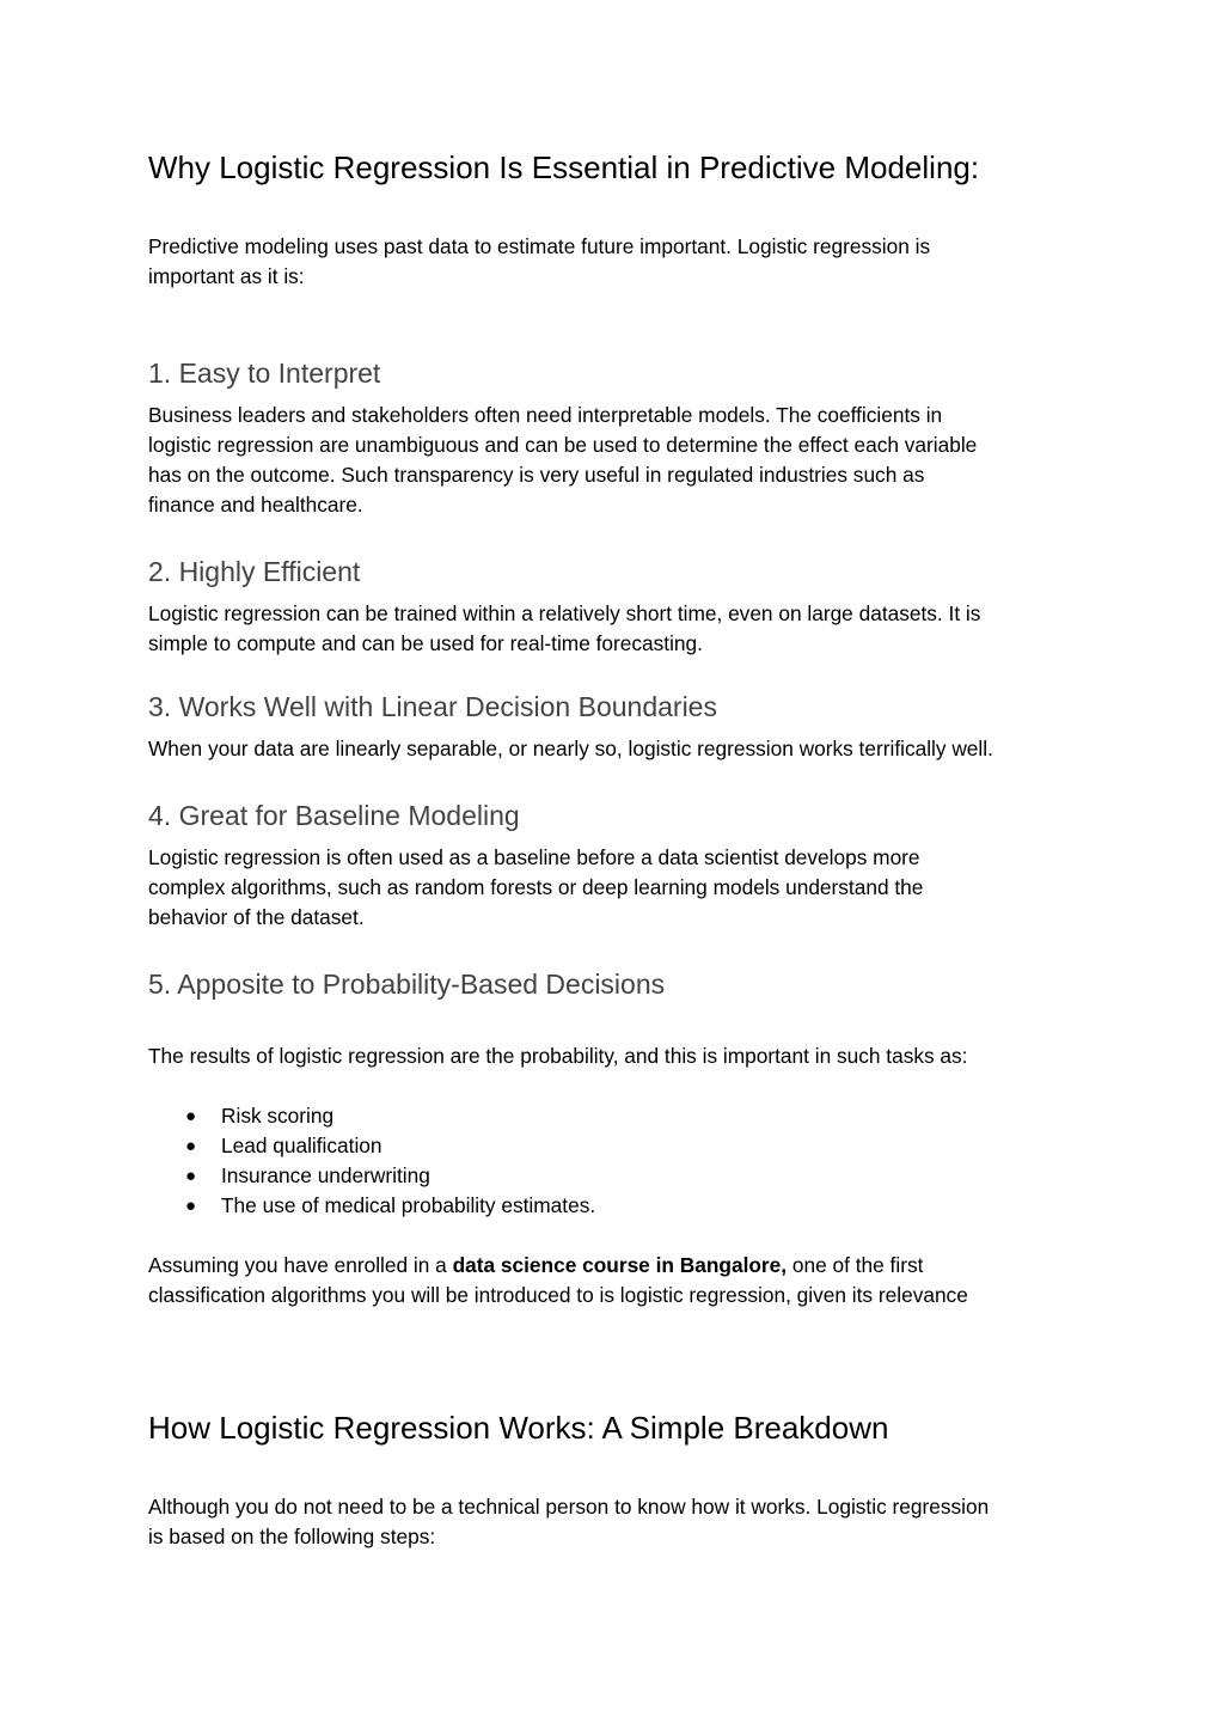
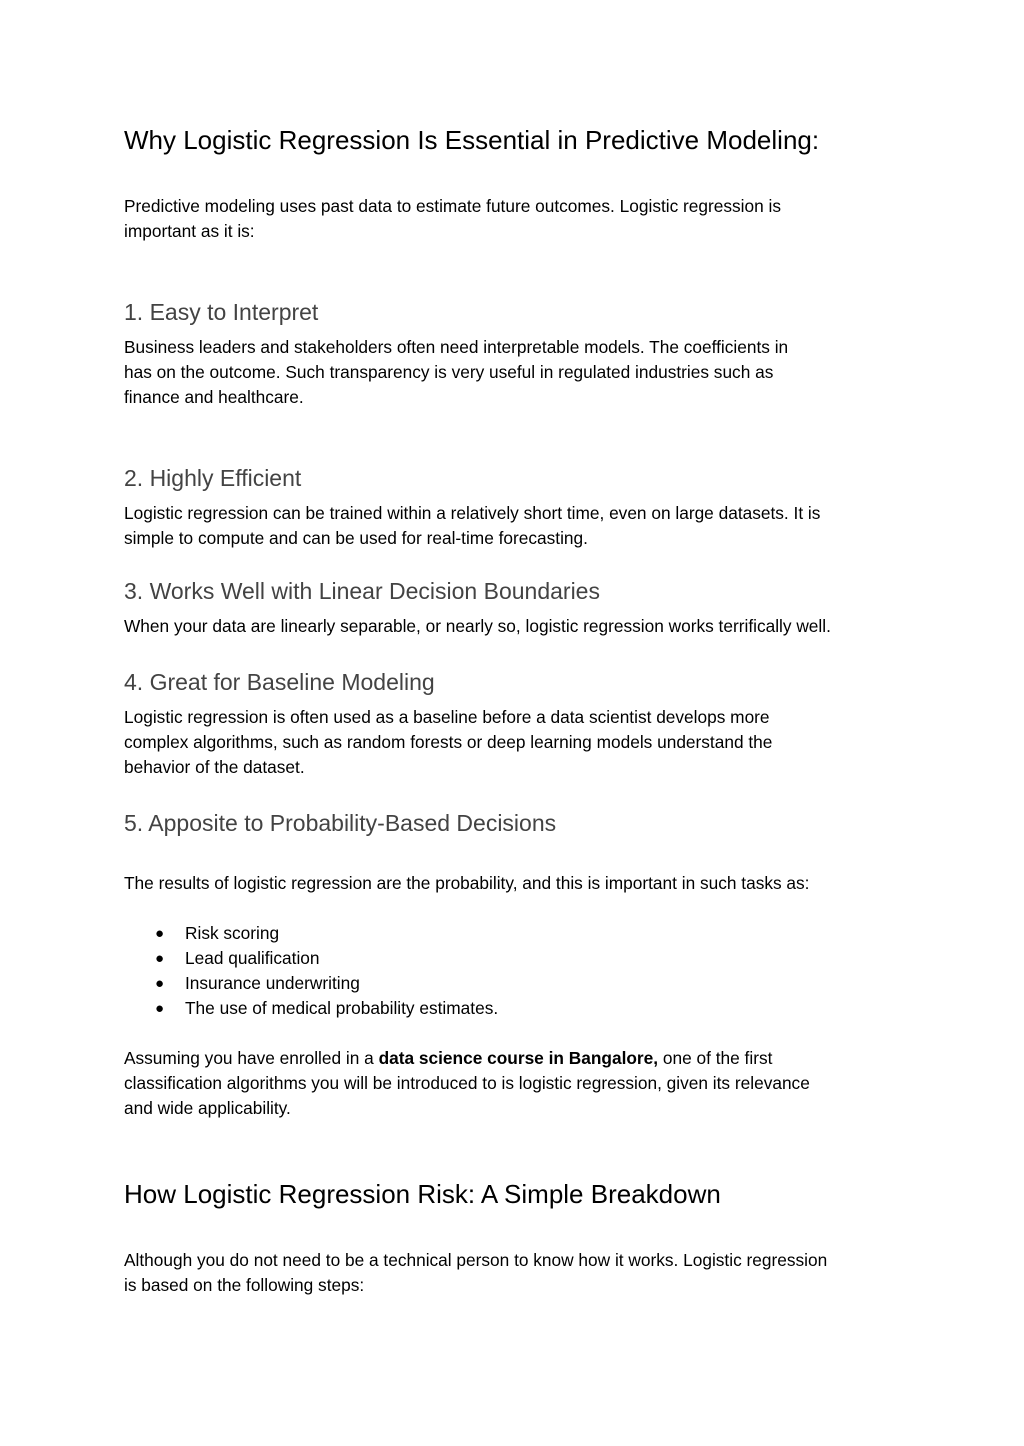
  Why Logistic Regression Is Essential in Predictive Modeling:
- Predictive modeling uses past data to estimate future important. Logistic regression is
+ Predictive modeling uses past data to estimate future outcomes. Logistic regression is
  important as it is:
  1. Easy to Interpret
  Business leaders and stakeholders often need interpretable models. The coefficients in
- logistic regression are unambiguous and can be used to determine the effect each variable
  has on the outcome. Such transparency is very useful in regulated industries such as
  finance and healthcare.
  2. Highly Efficient
  Logistic regression can be trained within a relatively short time, even on large datasets. It is
  simple to compute and can be used for real-time forecasting.
  3. Works Well with Linear Decision Boundaries
  When your data are linearly separable, or nearly so, logistic regression works terrifically well.
  4. Great for Baseline Modeling
  Logistic regression is often used as a baseline before a data scientist develops more
  complex algorithms, such as random forests or deep learning models understand the
  behavior of the dataset.
  5. Apposite to Probability-Based Decisions
  The results of logistic regression are the probability, and this is important in such tasks as:
  ●
  Risk scoring
  ●
  Lead qualification
  ●
  Insurance underwriting
  ●
  The use of medical probability estimates.
  Assuming you have enrolled in a data science course in Bangalore, one of the first
  classification algorithms you will be introduced to is logistic regression, given its relevance
+ and wide applicability.
- How Logistic Regression Works: A Simple Breakdown
+ How Logistic Regression Risk: A Simple Breakdown
  Although you do not need to be a technical person to know how it works. Logistic regression
  is based on the following steps:
